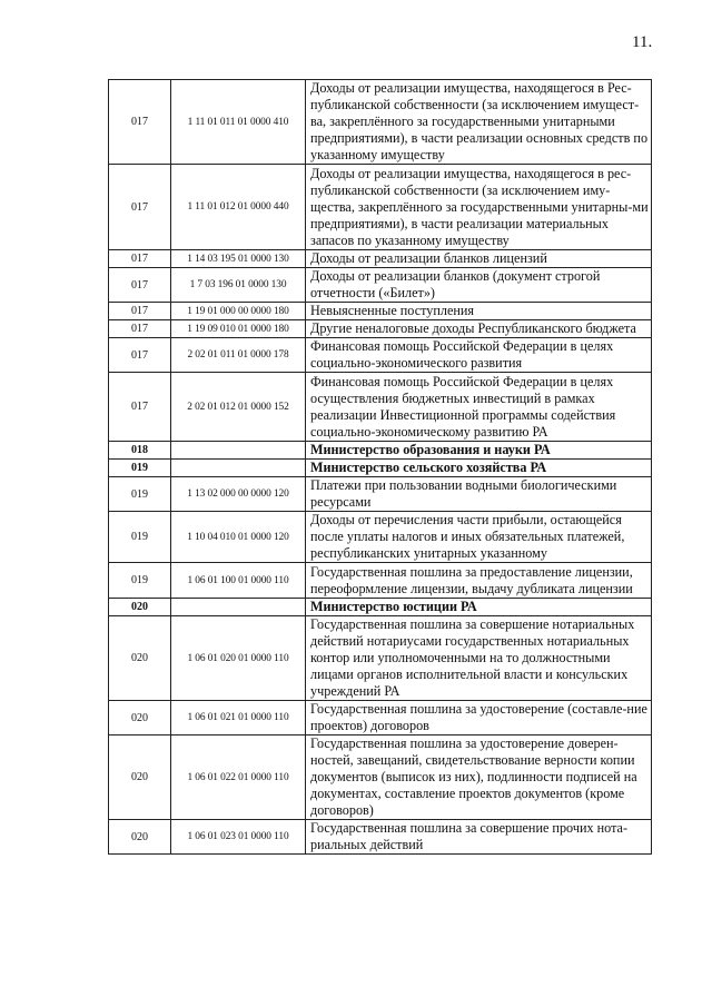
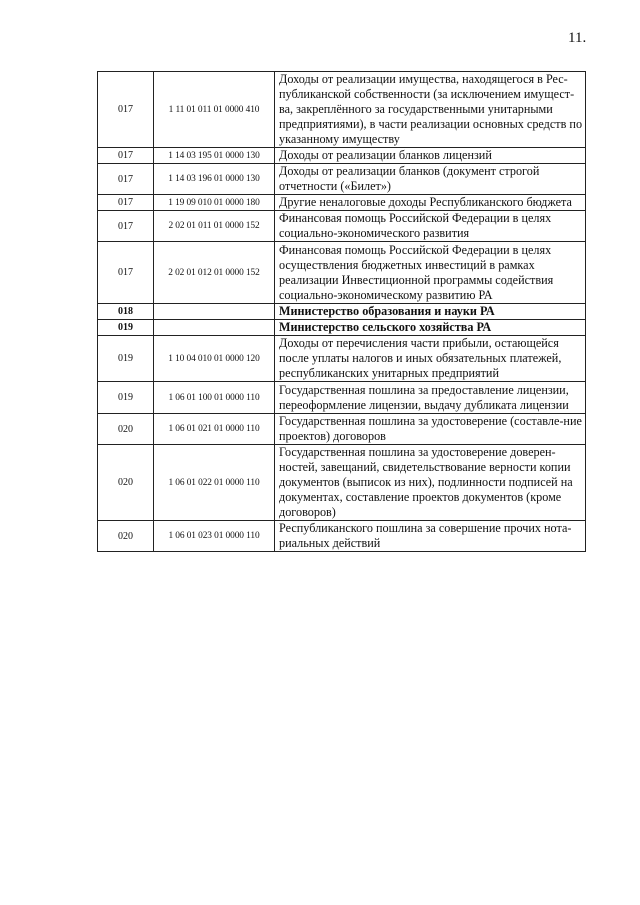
  11.
  017	1 11 01 011 01 0000 410	Доходы от реализации имущества, находящегося в Рес-публиканской собственности (за исключением имущест-ва, закреплённого за государственными унитарными предприятиями), в части реализации основных средств по указанному имуществу
- 017	1 11 01 012 01 0000 440	Доходы от реализации имущества, находящегося в рес-публиканской собственности (за исключением иму-щества, закреплённого за государственными унитарны-ми предприятиями), в части реализации материальных запасов по указанному имуществу
  017	1 14 03 195 01 0000 130	Доходы от реализации бланков лицензий
- 017	1 7 03 196 01 0000 130	Доходы от реализации бланков (документ строгой отчетности («Билет»)
+ 017	1 14 03 196 01 0000 130	Доходы от реализации бланков (документ строгой отчетности («Билет»)
- 017	1 19 01 000 00 0000 180	Невыясненные поступления
  017	1 19 09 010 01 0000 180	Другие неналоговые доходы Республиканского бюджета
- 017	2 02 01 011 01 0000 178	Финансовая помощь Российской Федерации в целях социально-экономического развития
+ 017	2 02 01 011 01 0000 152	Финансовая помощь Российской Федерации в целях социально-экономического развития
  017	2 02 01 012 01 0000 152	Финансовая помощь Российской Федерации в целях осуществления бюджетных инвестиций в рамках реализации Инвестиционной программы содействия социально-экономическому развитию РА
  018		Министерство образования и науки РА
  019		Министерство сельского хозяйства РА
- 019	1 13 02 000 00 0000 120	Платежи при пользовании водными биологическими ресурсами
- 019	1 10 04 010 01 0000 120	Доходы от перечисления части прибыли, остающейся после уплаты налогов и иных обязательных платежей, республиканских унитарных указанному
+ 019	1 10 04 010 01 0000 120	Доходы от перечисления части прибыли, остающейся после уплаты налогов и иных обязательных платежей, республиканских унитарных предприятий
  019	1 06 01 100 01 0000 110	Государственная пошлина за предоставление лицензии, переоформление лицензии, выдачу дубликата лицензии
- 020		Министерство юстиции РА
- 020	1 06 01 020 01 0000 110	Государственная пошлина за совершение нотариальных действий нотариусами государственных нотариальных контор или уполномоченными на то должностными лицами органов исполнительной власти и консульских учреждений РА
  020	1 06 01 021 01 0000 110	Государственная пошлина за удостоверение (составле-ние проектов) договоров
  020	1 06 01 022 01 0000 110	Государственная пошлина за удостоверение доверен-ностей, завещаний, свидетельствование верности копии документов (выписок из них), подлинности подписей на документах, составление проектов документов (кроме договоров)
- 020	1 06 01 023 01 0000 110	Государственная пошлина за совершение прочих нота-риальных действий
+ 020	1 06 01 023 01 0000 110	Республиканского пошлина за совершение прочих нота-риальных действий
